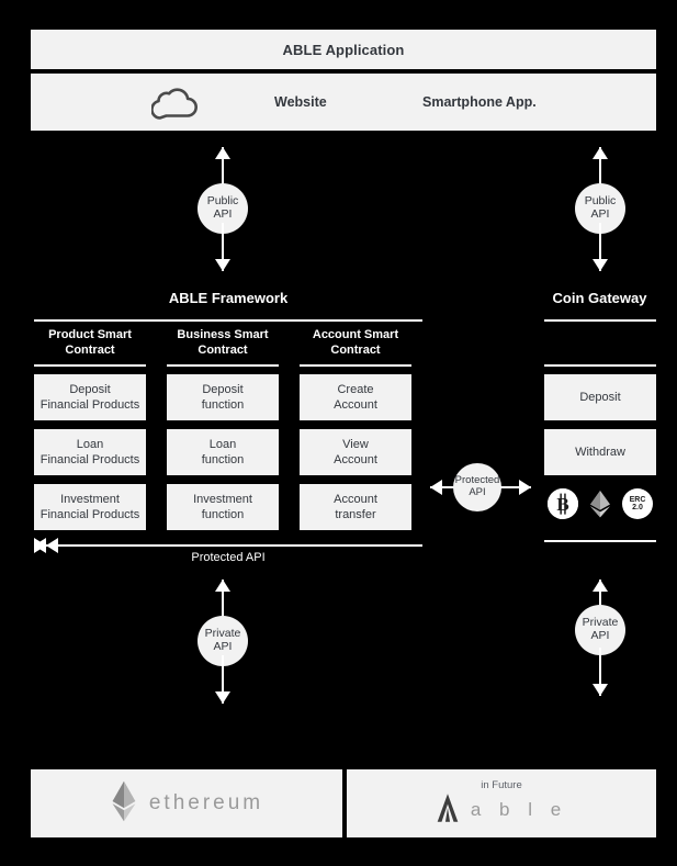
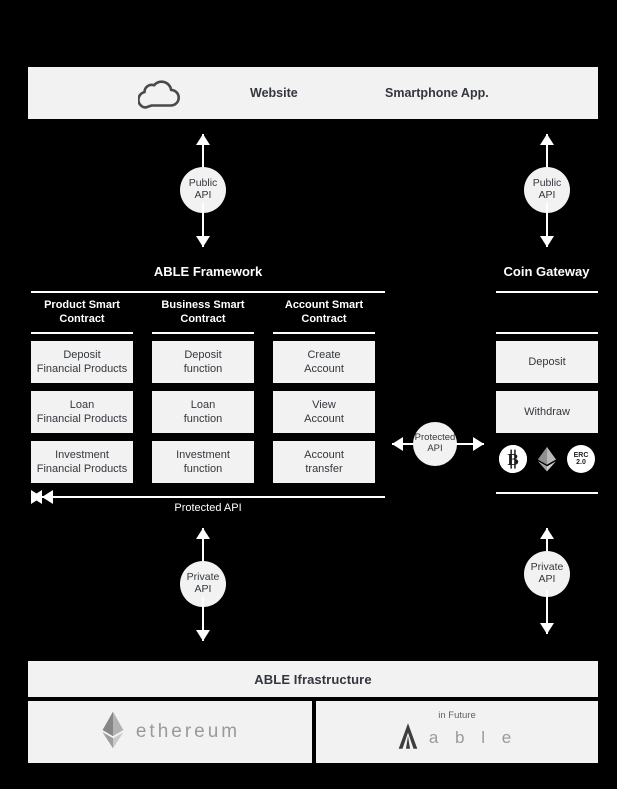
- ABLE Application
  Website
  Smartphone App.
  Public
  API
  Public
  API
  ABLE Framework
  Product Smart
  Contract
  Business Smart
  Contract
  Account Smart
  Contract
  Deposit
  Financial Products
  Loan
  Financial Products
  Investment
  Financial Products
  Deposit
  function
  Loan
  function
  Investment
  function
  Create
  Account
  View
  Account
  Account
  transfer
  Protected API
  Protected
  API
  Coin Gateway
  Deposit
  Withdraw
  B
  Private
  API
  Private
  API
+ ABLE Ifrastructure
  ethereum
  in Future
  a b l e
